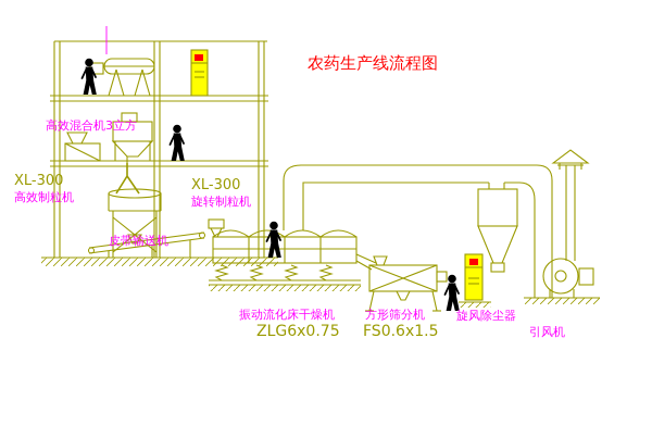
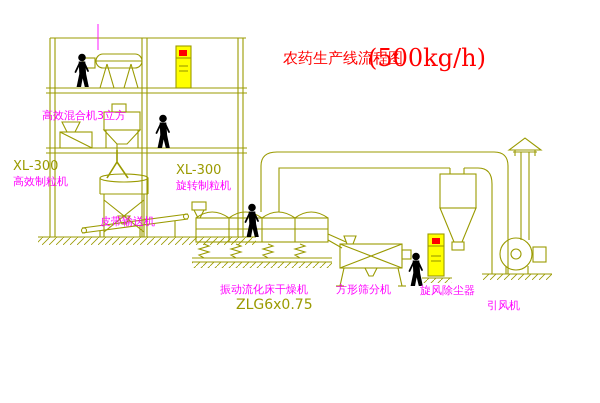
  高效混合机3立方
  XL-300
  高效制粒机
  XL-300
  旋转制粒机
  皮带输送机
  振动流化床干燥机
  ZLG6x0.75
  方形筛分机
- FS0.6x1.5
  旋风除尘器
  引风机
  农药生产线流程图
+ (500kg/h)
